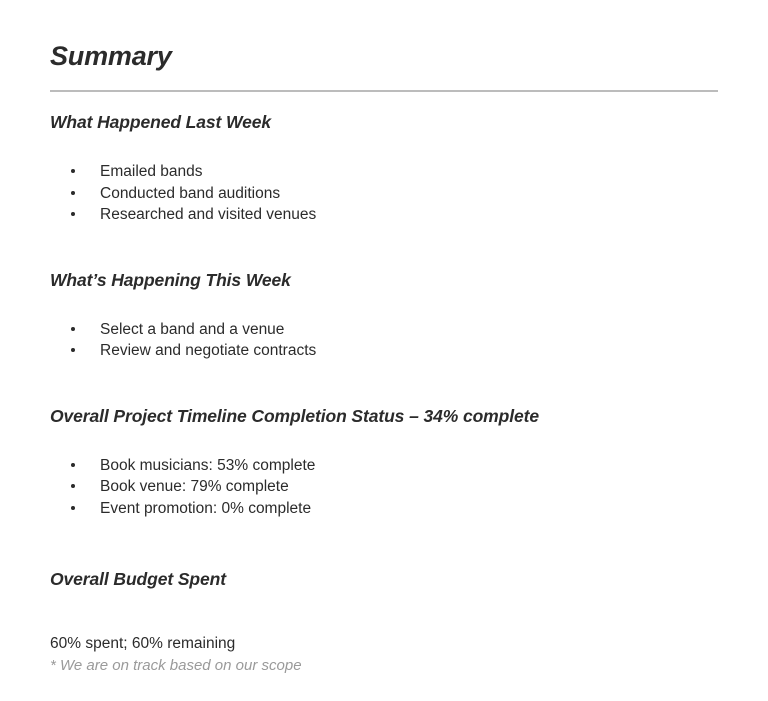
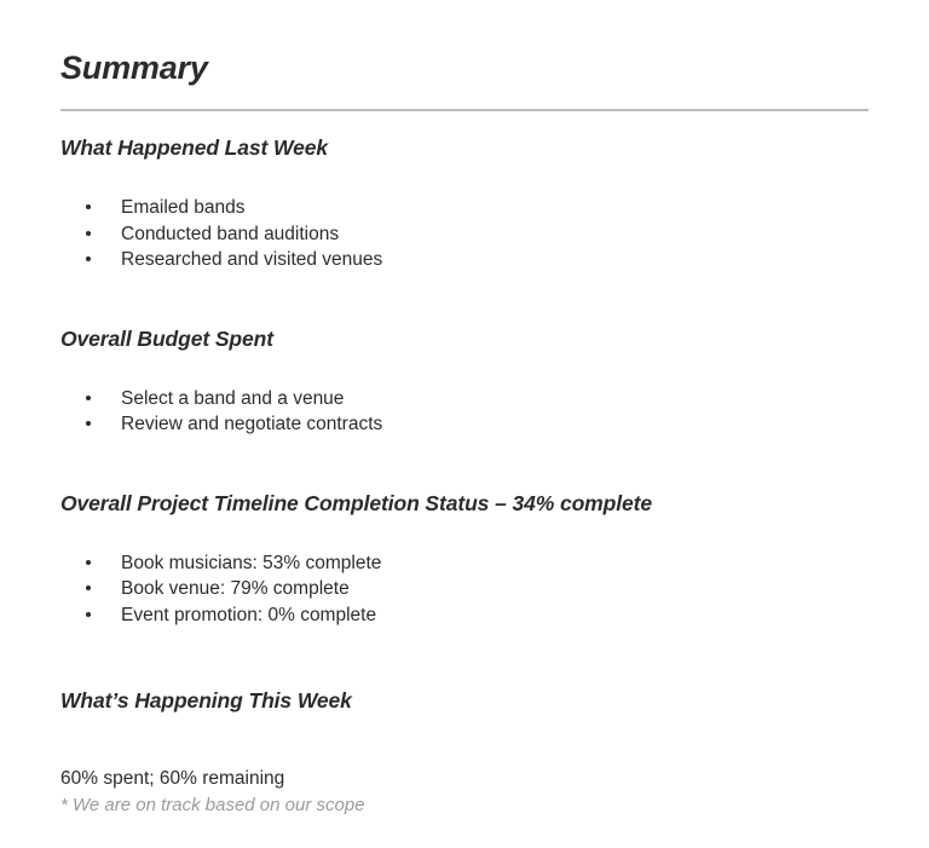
  Summary
  What Happened Last Week
  Emailed bands
  Conducted band auditions
  Researched and visited venues
- What’s Happening This Week
+ Overall Budget Spent
  Select a band and a venue
  Review and negotiate contracts
  Overall Project Timeline Completion Status – 34% complete
  Book musicians: 53% complete
  Book venue: 79% complete
  Event promotion: 0% complete
- Overall Budget Spent
+ What’s Happening This Week
  60% spent; 60% remaining
  * We are on track based on our scope
